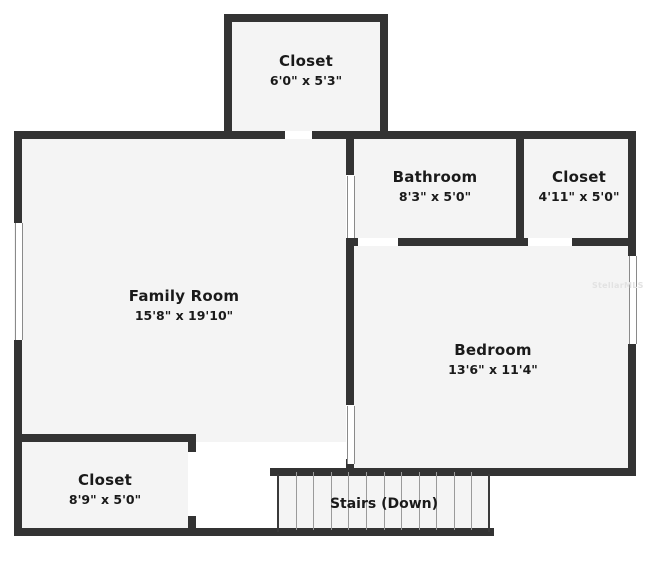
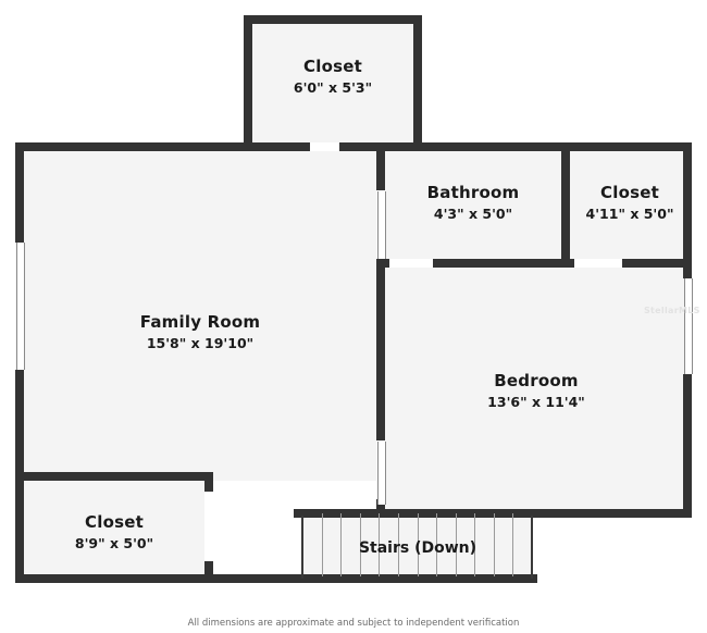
  Closet
  6'0" x 5'3"
  Family Room
  15'8" x 19'10"
  Bathroom
- 8'3" x 5'0"
+ 4'3" x 5'0"
  Closet
  4'11" x 5'0"
  Bedroom
  13'6" x 11'4"
  Closet
  8'9" x 5'0"
  Stairs (Down)
  StellarMLS
+ All dimensions are approximate and subject to independent verification
